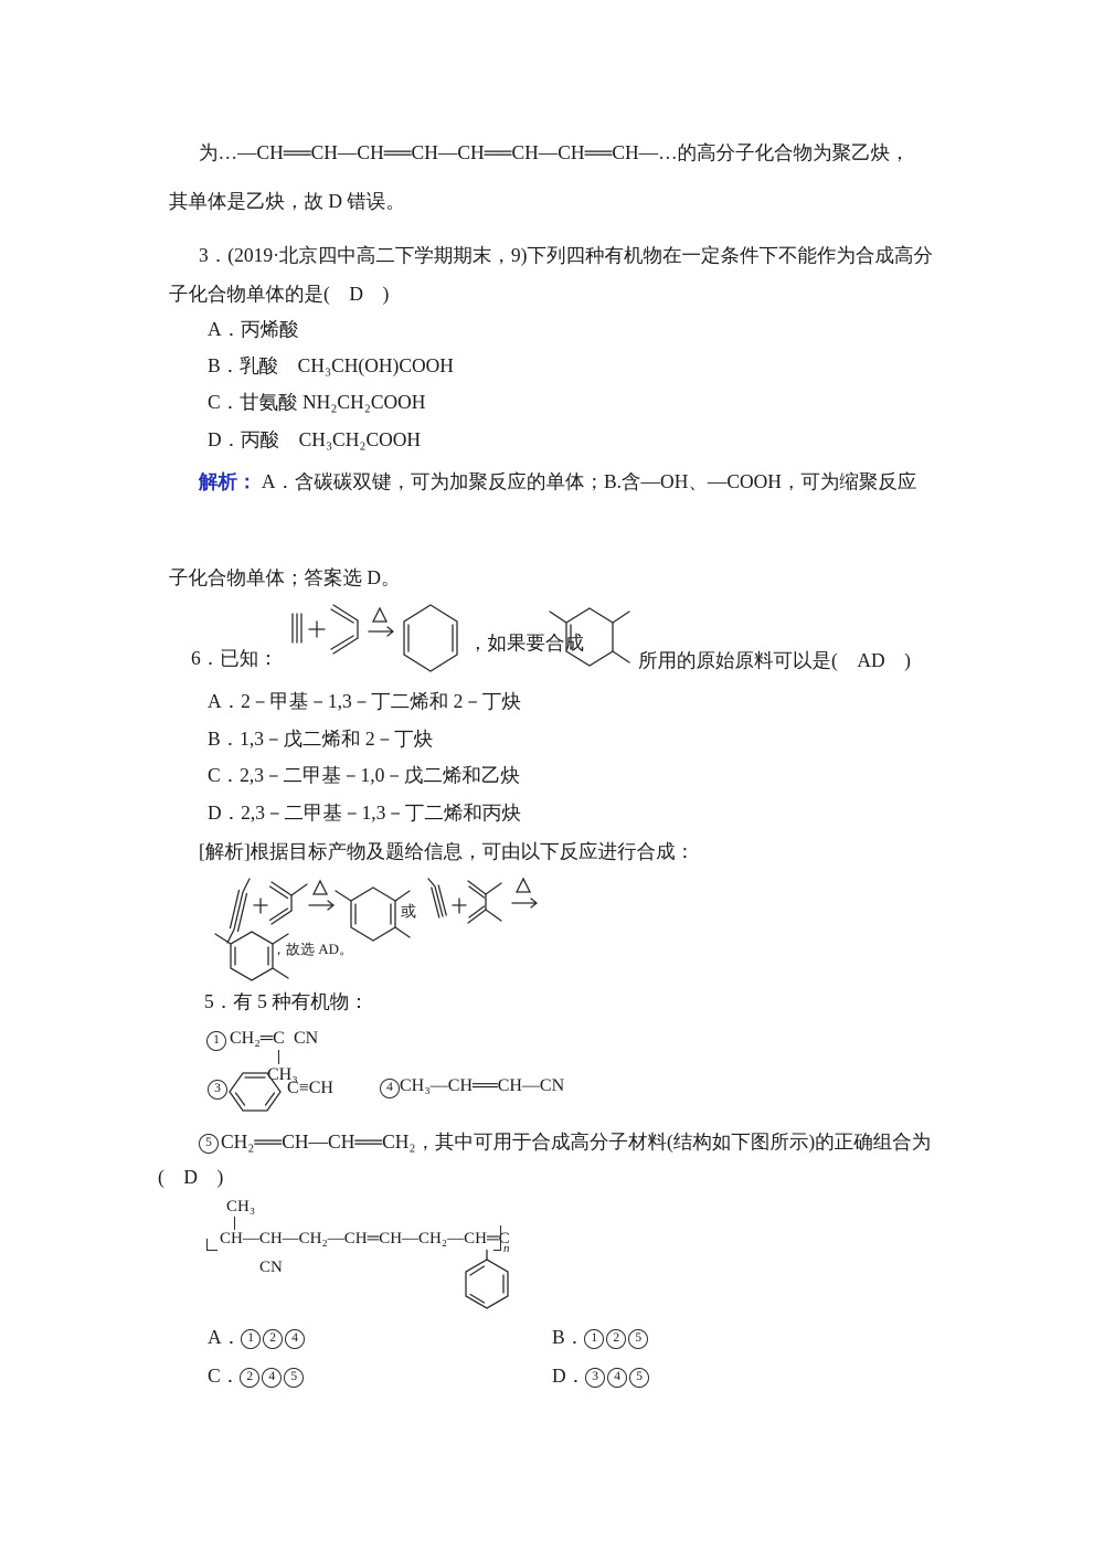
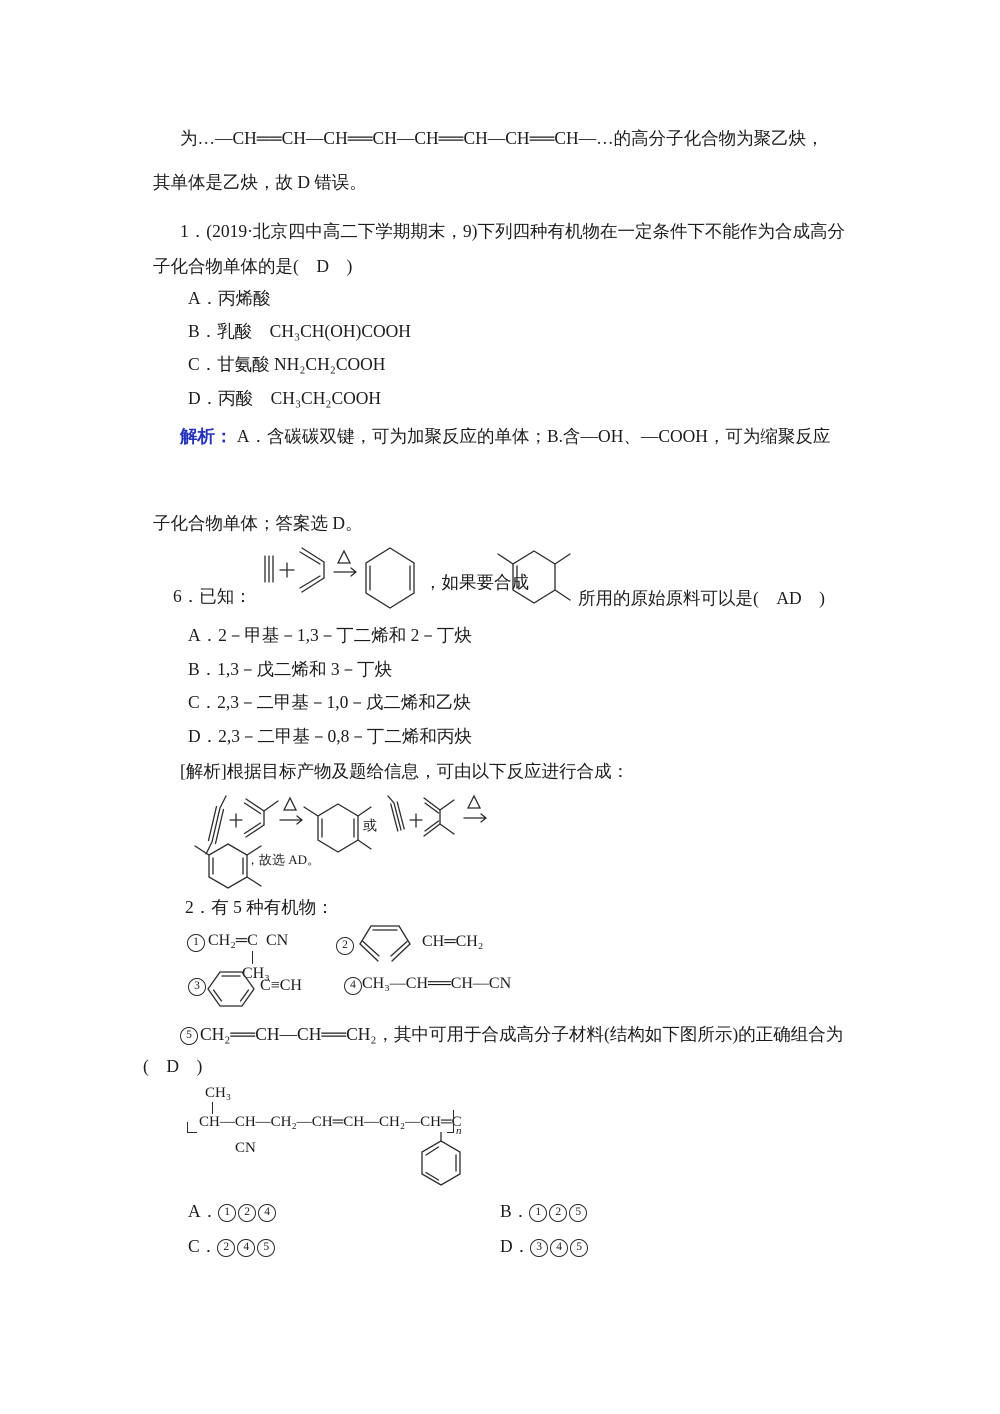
  为…—CH══CH—CH══CH—CH══CH—CH══CH—…的高分子化合物为聚乙炔，
  其单体是乙炔，故 D 错误。
- 3．(2019·北京四中高二下学期期末，9)下列四种有机物在一定条件下不能作为合成高分
+ 1．(2019·北京四中高二下学期期末，9)下列四种有机物在一定条件下不能作为合成高分
  子化合物单体的是( D )
  A．丙烯酸
  B．乳酸 CH₃CH(OH)COOH
  C．甘氨酸 NH₂CH₂COOH
  D．丙酸 CH₃CH₂COOH
  解析： A．含碳碳双键，可为加聚反应的单体；B.含—OH、—COOH，可为缩聚反应
  子化合物单体；答案选 D。
  6．已知：
  ，如果要合成
  所用的原始原料可以是( AD )
  A．2－甲基－1,3－丁二烯和 2－丁炔
- B．1,3－戊二烯和 2－丁炔
+ B．1,3－戊二烯和 3－丁炔
  C．2,3－二甲基－1,0－戊二烯和乙炔
- D．2,3－二甲基－1,3－丁二烯和丙炔
+ D．2,3－二甲基－0,8－丁二烯和丙炔
  [解析]根据目标产物及题给信息，可由以下反应进行合成：
  或
  ，故选 AD。
- 5．有 5 种有机物：
+ 2．有 5 种有机物：
  1
  CH₂═C
  CN
  CH₃
+ 2
+ CH═CH₂
  3
  C≡CH
  4
  CH₃—CH══CH—CN
  5 CH₂══CH—CH══CH₂，其中可用于合成高分子材料(结构如下图所示)的正确组合为
  ( D )
  CH₃
  CH—CH—CH₂—CH═CH—CH₂—CH═C
  CN
  n
  A． 1 2 4
  B． 1 2 5
  C． 2 4 5
  D． 3 4 5
